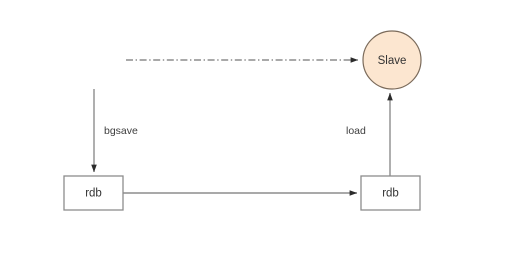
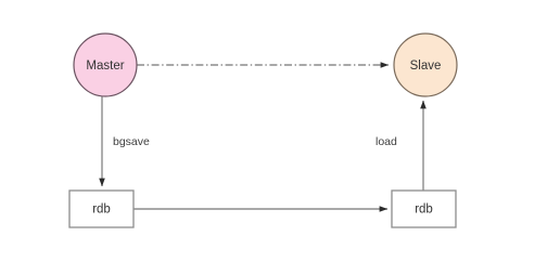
  bgsave
  load
+ Master
  Slave
  rdb
  rdb
